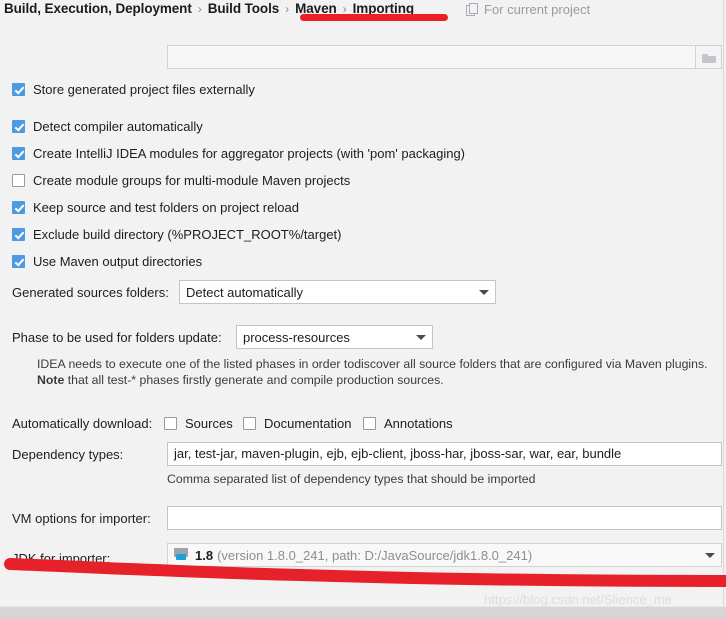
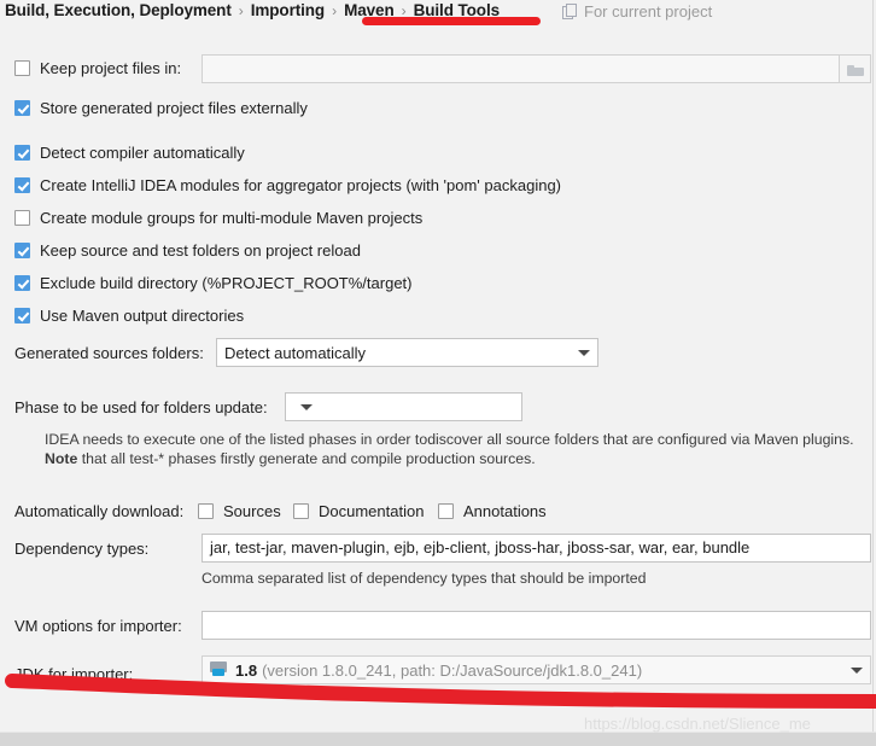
  Build, Execution, Deployment
  ›
- Build Tools
+ Importing
  ›
  Maven
  ›
- Importing
+ Build Tools
  For current project
+ Keep project files in:
  Store generated project files externally
  Detect compiler automatically
  Create IntelliJ IDEA modules for aggregator projects (with 'pom' packaging)
  Create module groups for multi-module Maven projects
  Keep source and test folders on project reload
  Exclude build directory (%PROJECT_ROOT%/target)
  Use Maven output directories
  Generated sources folders:
  Detect automatically
  Phase to be used for folders update:
- process-resources
  IDEA needs to execute one of the listed phases in order todiscover all source folders that are configured via Maven plugins.
  Note that all test-* phases firstly generate and compile production sources.
  Automatically download:
  Sources
  Documentation
  Annotations
  Dependency types:
  jar, test-jar, maven-plugin, ejb, ejb-client, jboss-har, jboss-sar, war, ear, bundle
  Comma separated list of dependency types that should be imported
  VM options for importer:
  DK for importer:
  1.8 (version 1.8.0_241, path: D:/JavaSource/jdk1.8.0_241)
  https://blog.csdn.net/Slience_me
